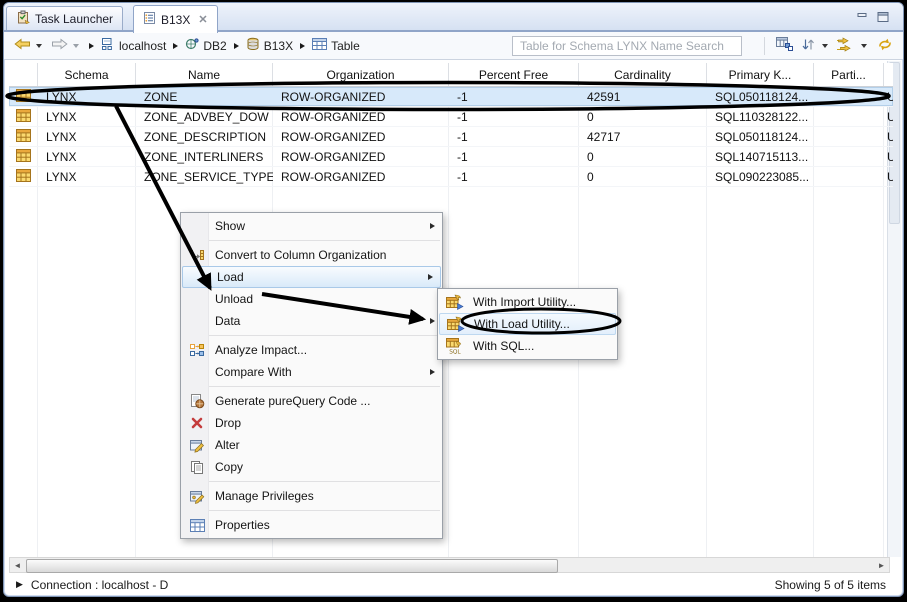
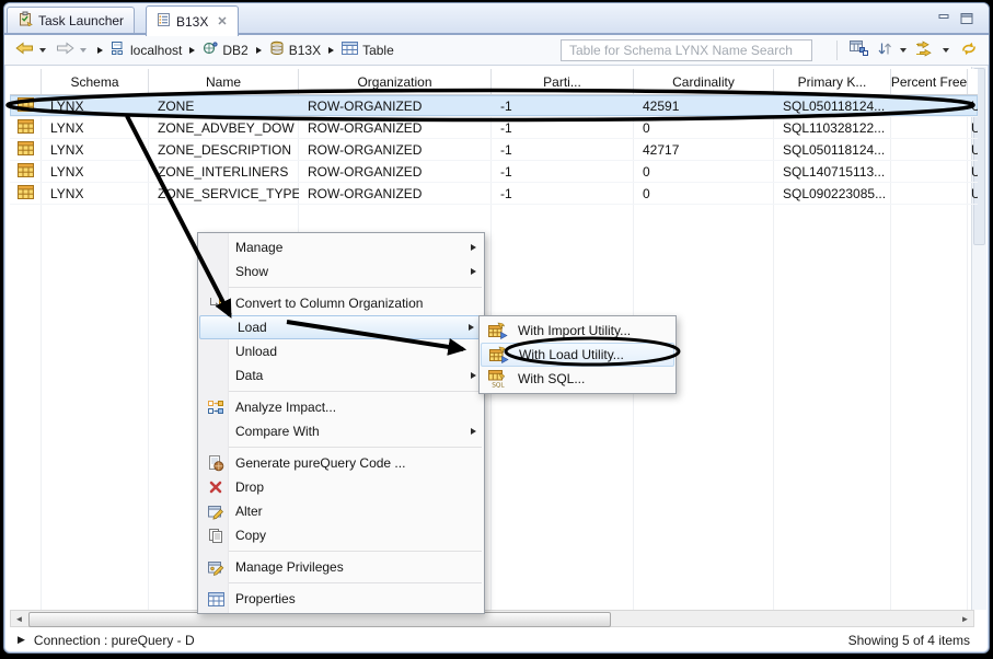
  Task Launcher
  B13X
  ✕
  localhost
  DB2
  B13X
  Table
  Table for Schema LYNX Name Search
  Schema
  Name
  Organization
- Percent Free
+ Parti...
  Cardinality
  Primary K...
- Parti...
+ Percent Free
  LYNX
  ZONE
  ROW-ORGANIZED
  -1
  42591
  SQL050118124...
  U
  LYNX
  ZONE_ADVBEY_DOW
  ROW-ORGANIZED
  -1
  0
  SQL110328122...
  U
  LYNX
  ZONE_DESCRIPTION
  ROW-ORGANIZED
  -1
  42717
  SQL050118124...
  U
  LYNX
  ZONE_INTERLINERS
  ROW-ORGANIZED
  -1
  0
  SQL140715113...
  U
  LYNX
  ZONE_SERVICE_TYPE
  ROW-ORGANIZED
  -1
  0
  SQL090223085...
  U
  ◄
  ►
  ▶
- Connection : localhost - D
+ Connection : pureQuery - D
- Showing 5 of 5 items
+ Showing 5 of 4 items
+ Manage
  Show
  Convert to Column Organization
  Load
  Unload
  Data
  Analyze Impact...
  Compare With
  Generate pureQuery Code ...
  Drop
  Alter
  Copy
  Manage Privileges
  Properties
  With Import Utility...
  With Load Utility...
  With SQL...
